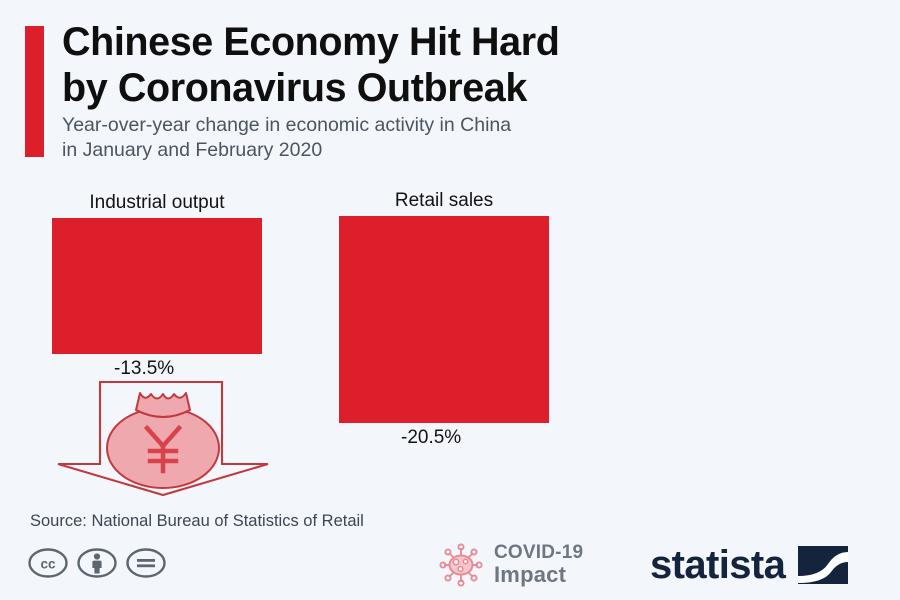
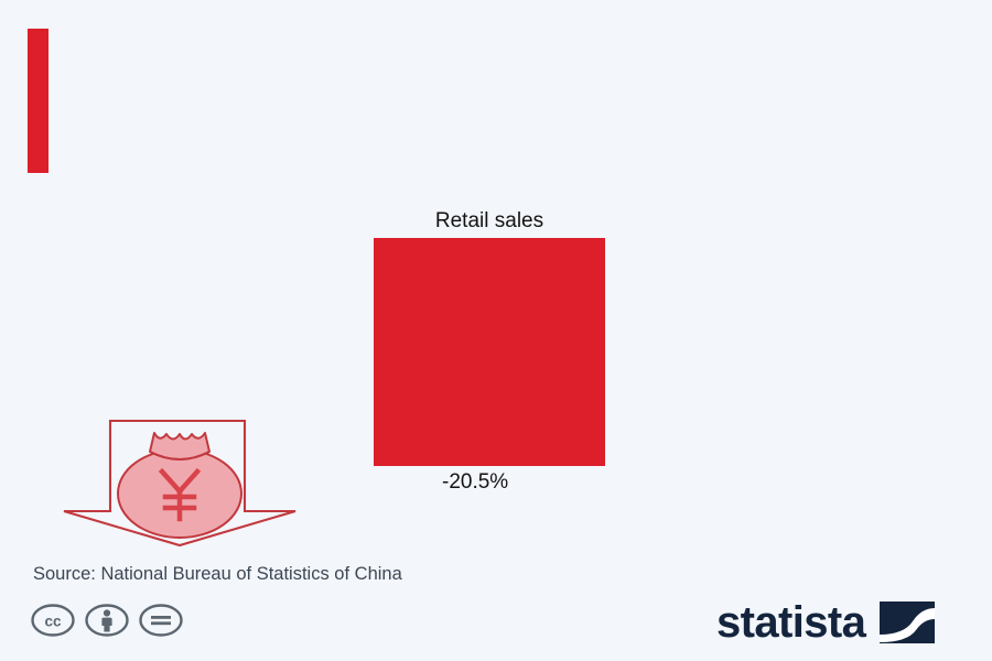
- Chinese Economy Hit Hard
- by Coronavirus Outbreak
- Year-over-year change in economic activity in China
- in January and February 2020
- Industrial output
- -13.5%
  Retail sales
  -20.5%
- Source: National Bureau of Statistics of Retail
+ Source: National Bureau of Statistics of China
  cc
- COVID-19
- Impact
  statista
